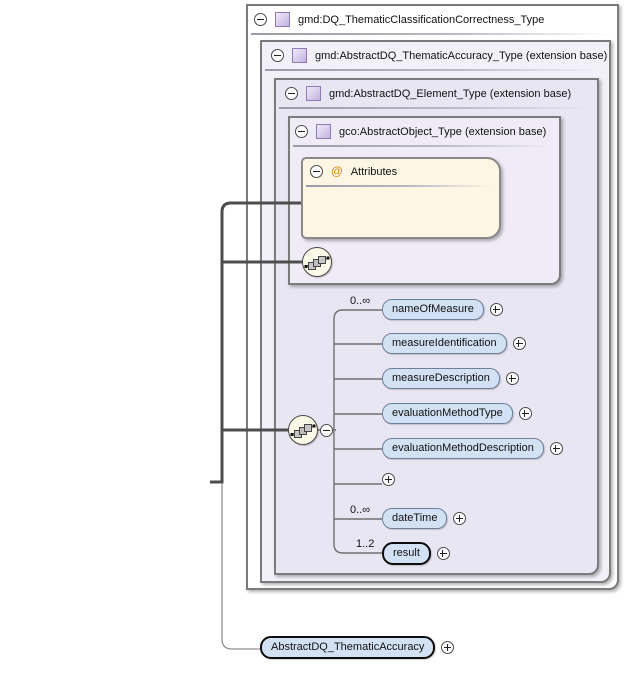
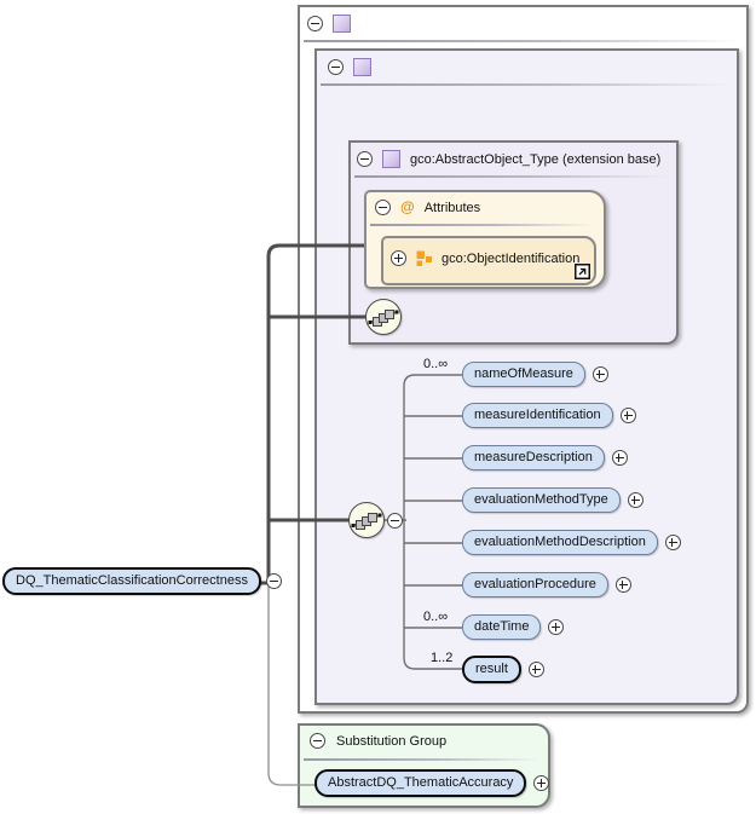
- gmd:DQ_ThematicClassificationCorrectness_Type
- gmd:AbstractDQ_ThematicAccuracy_Type (extension base)
- gmd:AbstractDQ_Element_Type (extension base)
  gco:AbstractObject_Type (extension base)
  @
  Attributes
+ gco:ObjectIdentification
+ Substitution Group
+ DQ_ThematicClassificationCorrectness
  nameOfMeasure
  0..∞
  measureIdentification
  measureDescription
  evaluationMethodType
  evaluationMethodDescription
+ evaluationProcedure
  dateTime
  0..∞
  result
  1..2
  AbstractDQ_ThematicAccuracy
